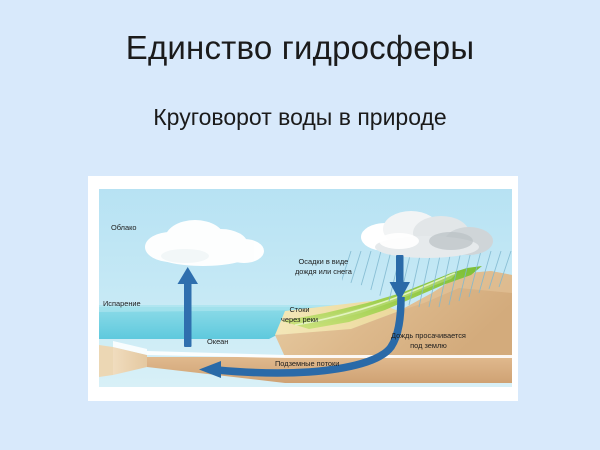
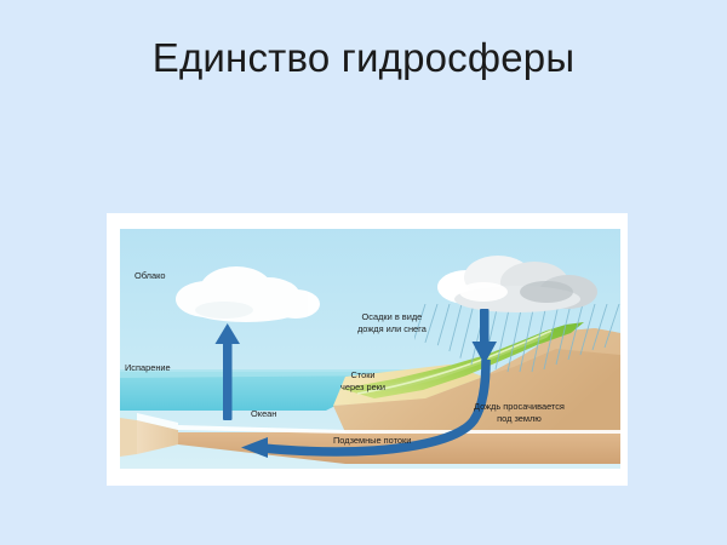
  Единство гидросферы
- Круговорот воды в природе
  Облако
  Испарение
  Океан
  Осадки в виде
  дождя или снега
  Стоки
  через реки
  Дождь просачивается
  под землю
  Подземные потоки
